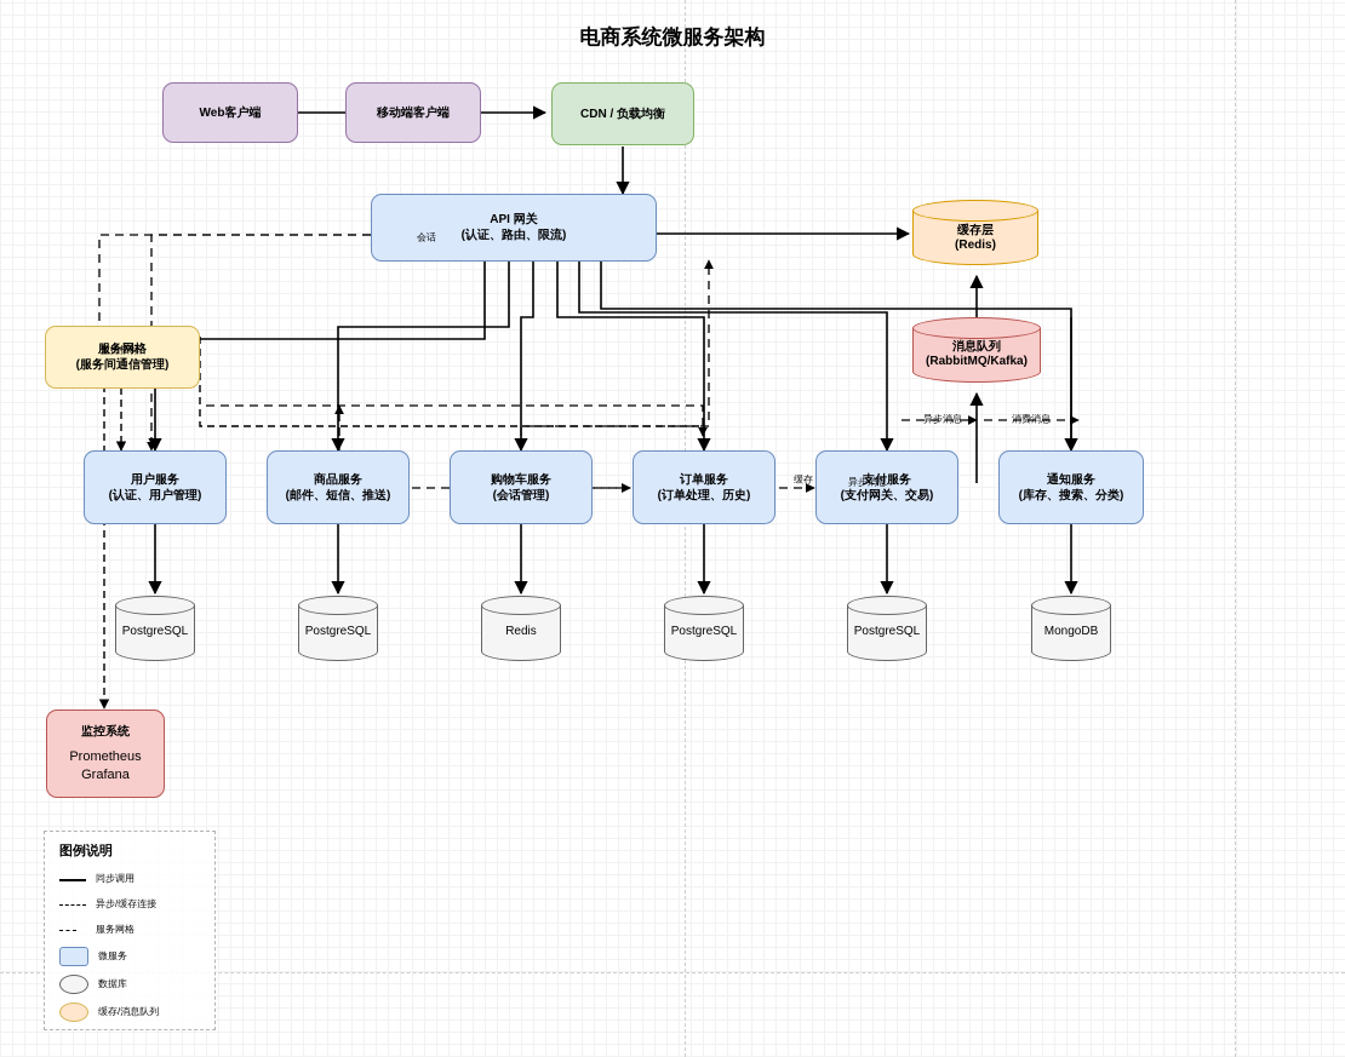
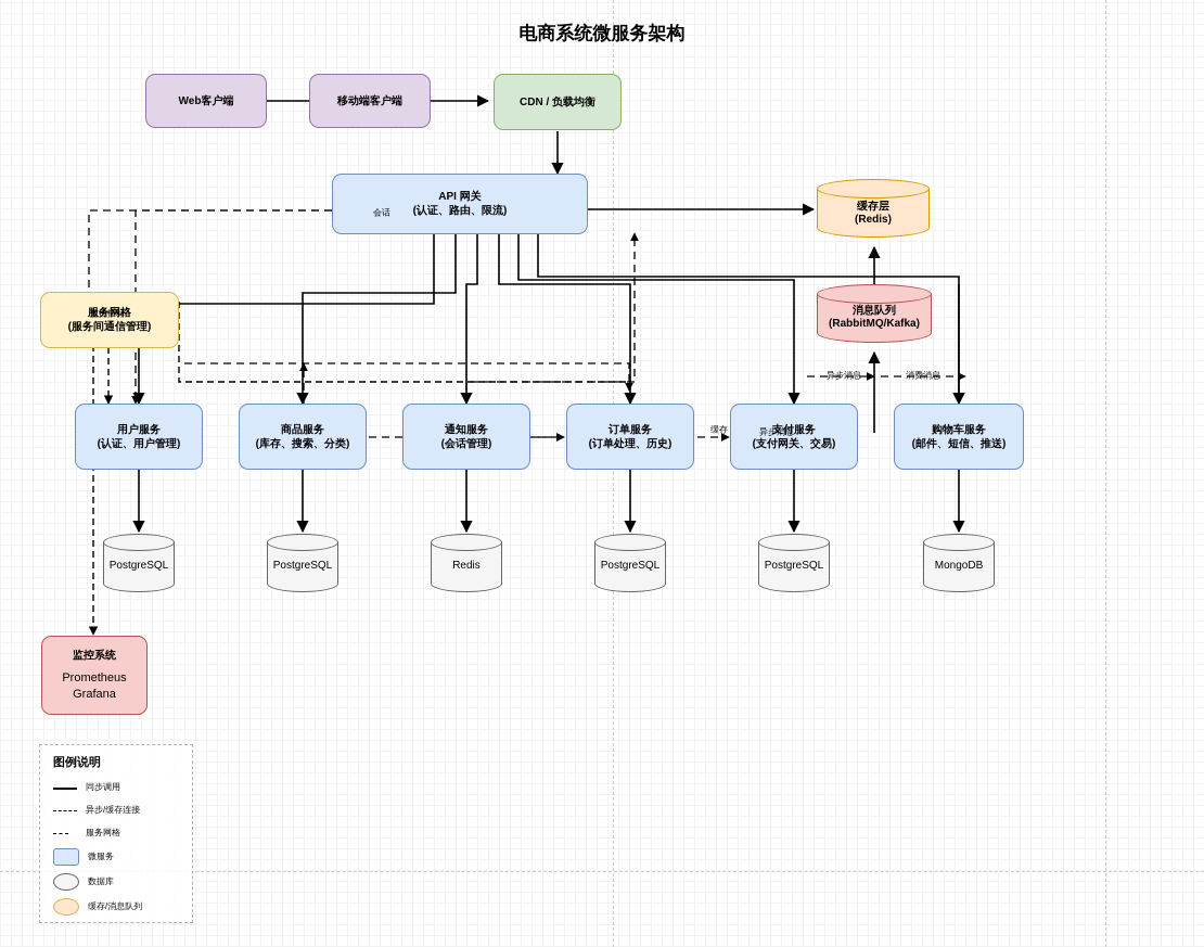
  电商系统微服务架构
  Web客户端
  移动端客户端
  CDN / 负载均衡
  API 网关
  (认证、路由、限流)
  服务网格
  (服务间通信管理)
  缓存层
  (Redis)
  消息队列
  (RabbitMQ/Kafka)
  用户服务
  (认证、用户管理)
  商品服务
- (邮件、短信、推送)
+ (库存、搜索、分类)
- 购物车服务
+ 通知服务
  (会话管理)
  订单服务
  (订单处理、历史)
  支付服务
  (支付网关、交易)
- 通知服务
+ 购物车服务
- (库存、搜索、分类)
+ (邮件、短信、推送)
  PostgreSQL
  PostgreSQL
  Redis
  PostgreSQL
  PostgreSQL
  MongoDB
  监控系统
  Prometheus
  Grafana
  会话
  监控指标
  缓存
  异步消息
  异步消息
  消费消息
  图例说明
  同步调用
  异步/缓存连接
  服务网格
  微服务
  数据库
  缓存/消息队列
